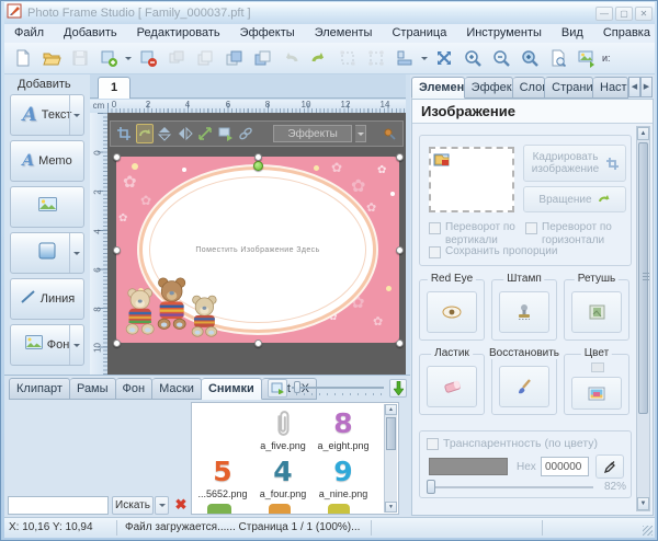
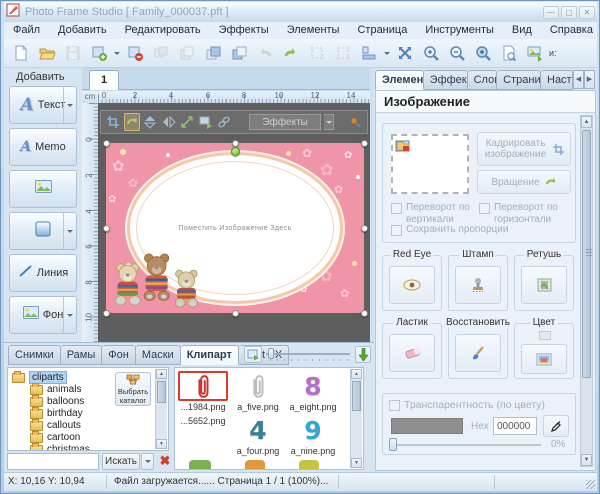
  Photo Frame Studio [ Family_000037.pft ]
  —
  ▢
  ✕
  Файл
  Добавить
  Редактировать
  Эффекты
  Элементы
  Страница
  Инструменты
  Вид
  Справка
  и:
  Добавить
  A
  Текст
  A
  Memo
  Линия
  Фон
  1
  cm
  0
  2
  4
  6
  8
  10
  12
  14
  Эффекты
  ✿
  ✿
  ✿
  ✿
  ✿
  ✿
  ✿
  ✿
  ✿
  ✿
  Элемен
  Эффек
  Сло
  Страни
  Наст
  Изображение
  Кадрировать изображение
  Вращение
  Переворот по вертикали
  Переворот по горизонтали
  Сохранить пропорции
  Red Eye
  Штамп
  Ретушь
  Ластик
  Восстановить
  Цвет
  Транспарентность (по цвету)
  Hex
  000000
- 82%
+ 0%
- Клипарт
+ Снимки
  Рамы
  Фон
  Маски
- Снимки
+ Клипарт
+ cliparts
+ animals
+ balloons
+ birthday
+ callouts
+ cartoon
+ christmas
+ Выбрать каталог
  Искать
  ✖
+ ...1984.png
  a_five.png
  8
  a_eight.png
- 5
  ...5652.png
  4
  a_four.png
  9
  a_nine.png
  X: 10,16 Y: 10,94
  Файл загружается...... Страница 1 / 1 (100%)...
